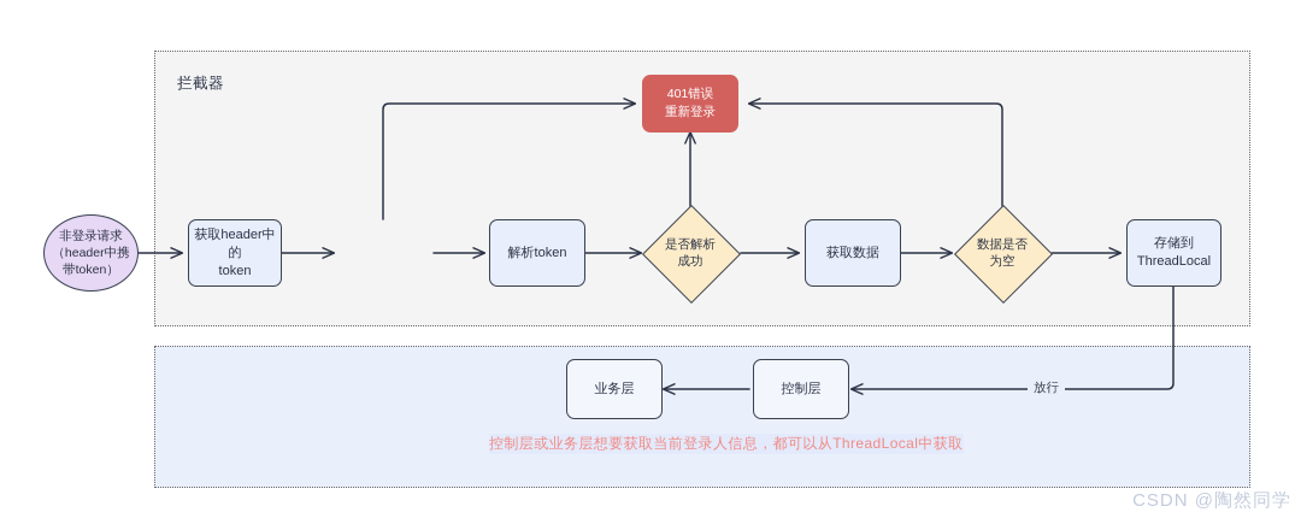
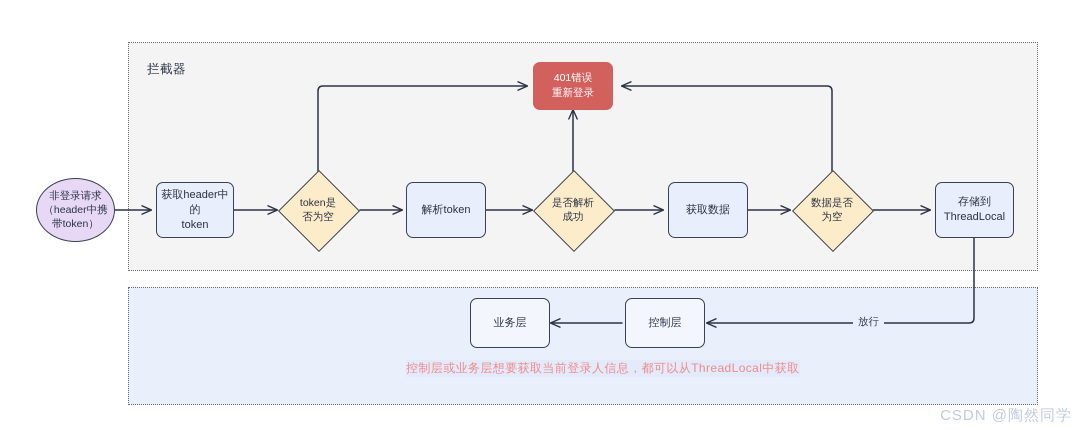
  拦截器
  放行
  非登录请求
  （header中携
  带token）
  获取header中的
  token
+ token是
+ 否为空
  解析token
  是否解析
  成功
  获取数据
  数据是否
  为空
  存储到
  ThreadLocal
  401错误
  重新登录
  控制层
  业务层
  控制层或业务层想要获取当前登录人信息，都可以从ThreadLocal中获取
  CSDN @陶然同学
